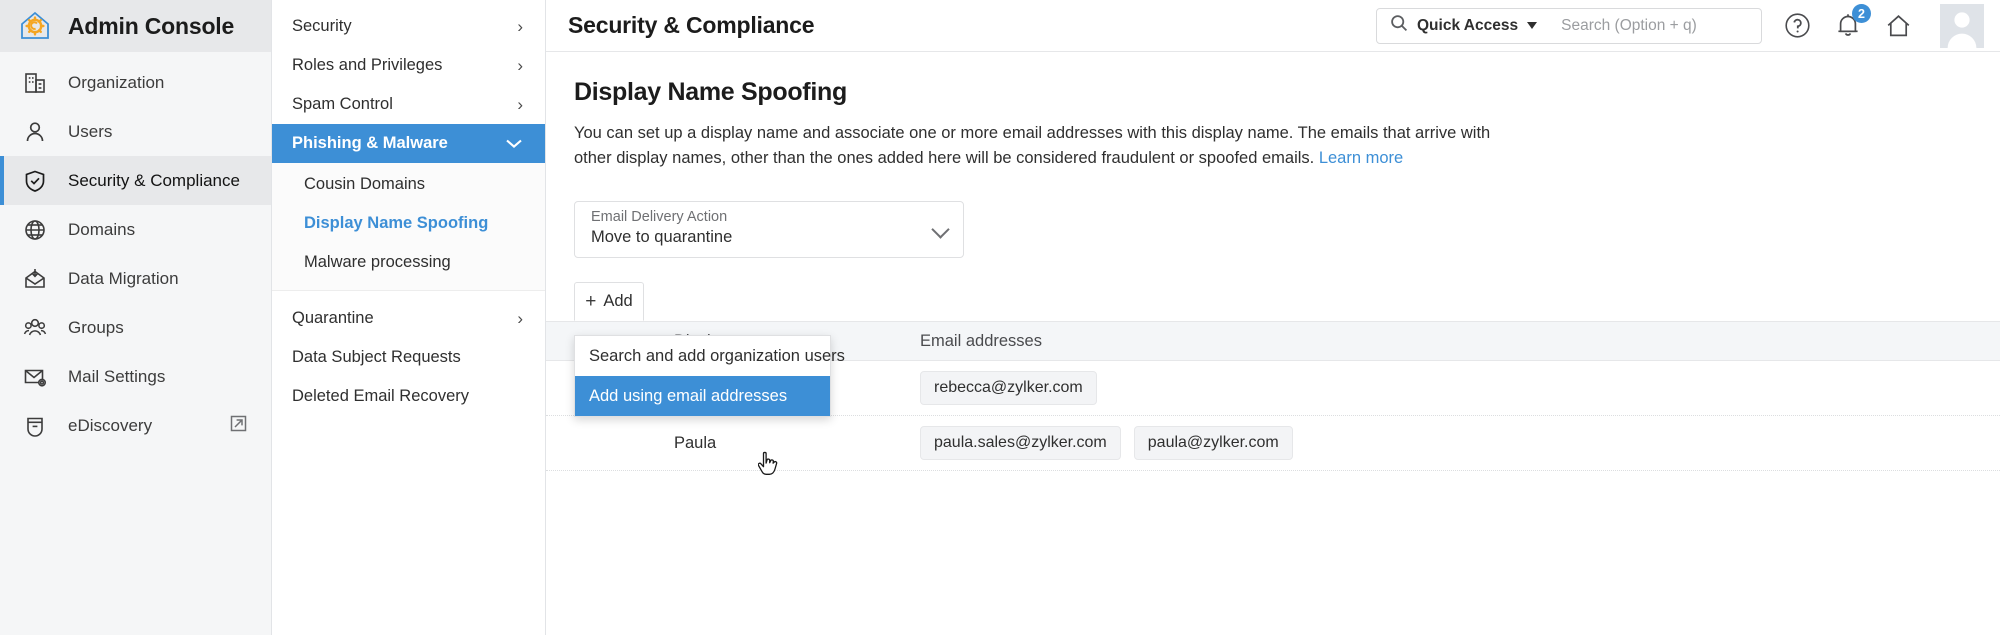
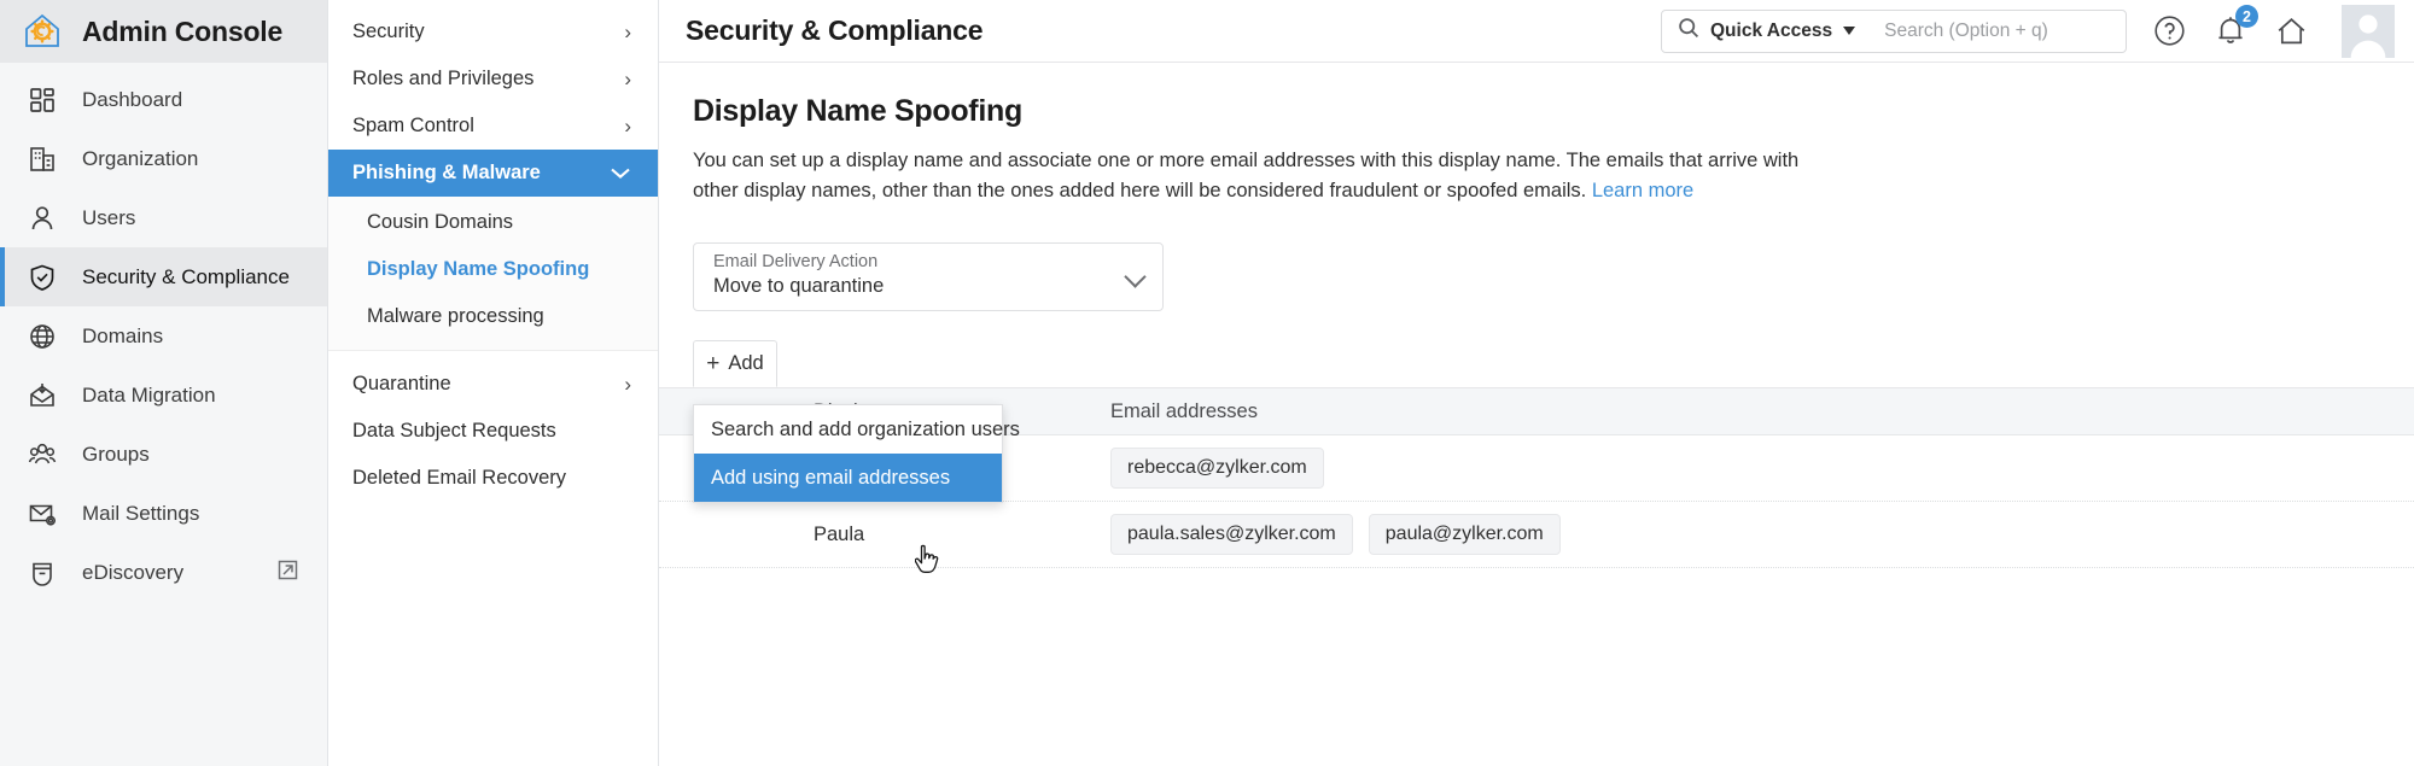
  Admin Console
+ Dashboard
  Organization
  Users
  Security & Compliance
  Domains
  Data Migration
  Groups
  Mail Settings
  eDiscovery
  Security
  ›
  Roles and Privileges
  ›
  Spam Control
  ›
  Phishing & Malware
  Cousin Domains
  Display Name Spoofing
  Malware processing
  Quarantine
  ›
  Data Subject Requests
  Deleted Email Recovery
  Security & Compliance
  Quick Access
  Search (Option + q)
  2
  Display Name Spoofing
  You can set up a display name and associate one or more email addresses with this display name. The emails that arrive with other display names, other than the ones added here will be considered fraudulent or spoofed emails. Learn more
  Email Delivery Action
  Move to quarantine
  +
  Add
  Email addresses
  rebecca@zylker.com
  Paula
  paula.sales@zylker.com
  paula@zylker.com
  Search and add organization users
  Add using email addresses
